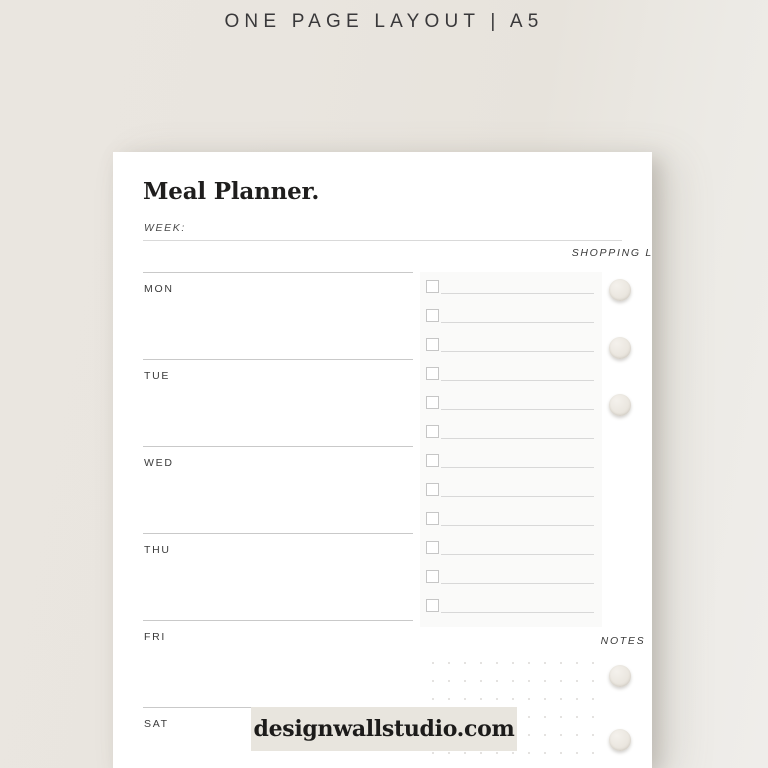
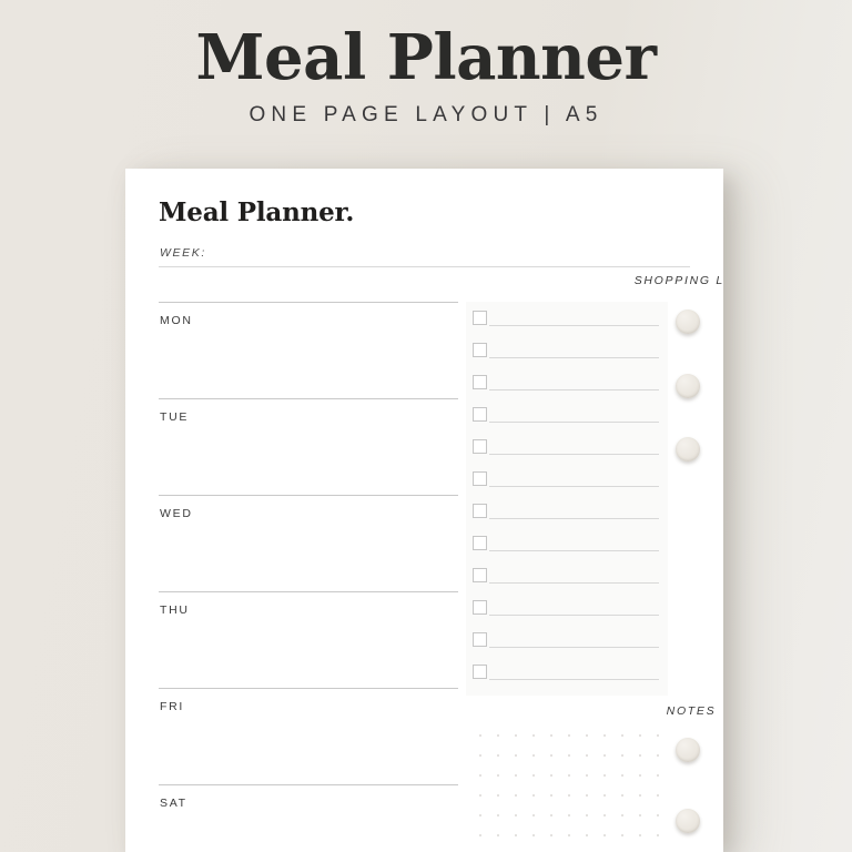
+ Meal Planner
  ONE PAGE LAYOUT | A5
  Meal Planner.
  WEEK:
  MON
  TUE
  WED
  THU
  FRI
  SAT
  SHOPPING L
  NOTES
- designwallstudio.com
